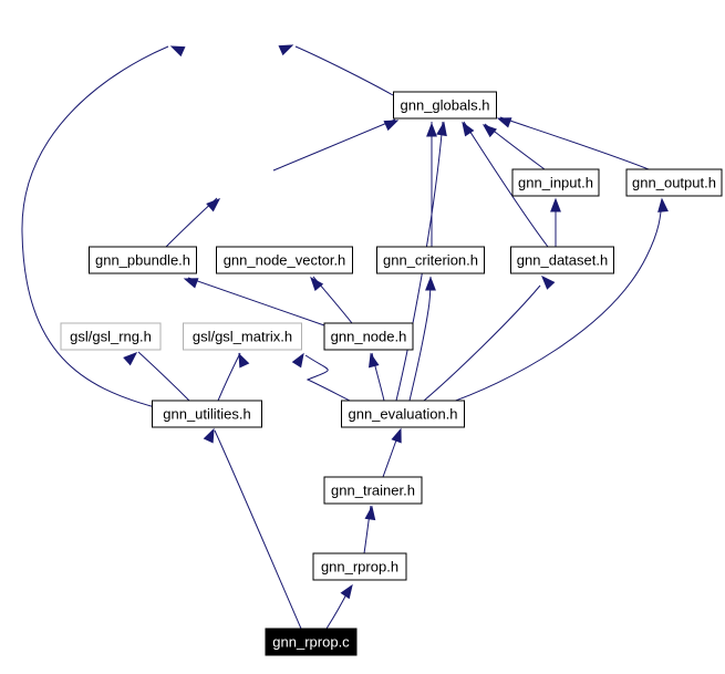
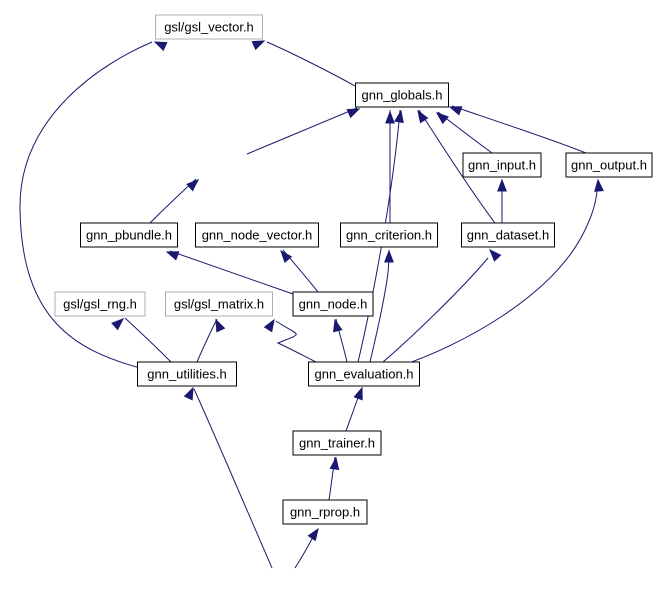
+ gsl/gsl_vector.h
  gnn_globals.h
  gnn_input.h
  gnn_output.h
  gnn_pbundle.h
  gnn_node_vector.h
  gnn_criterion.h
  gnn_dataset.h
  gsl/gsl_rng.h
  gsl/gsl_matrix.h
  gnn_node.h
  gnn_utilities.h
  gnn_evaluation.h
  gnn_trainer.h
  gnn_rprop.h
- gnn_rprop.c
